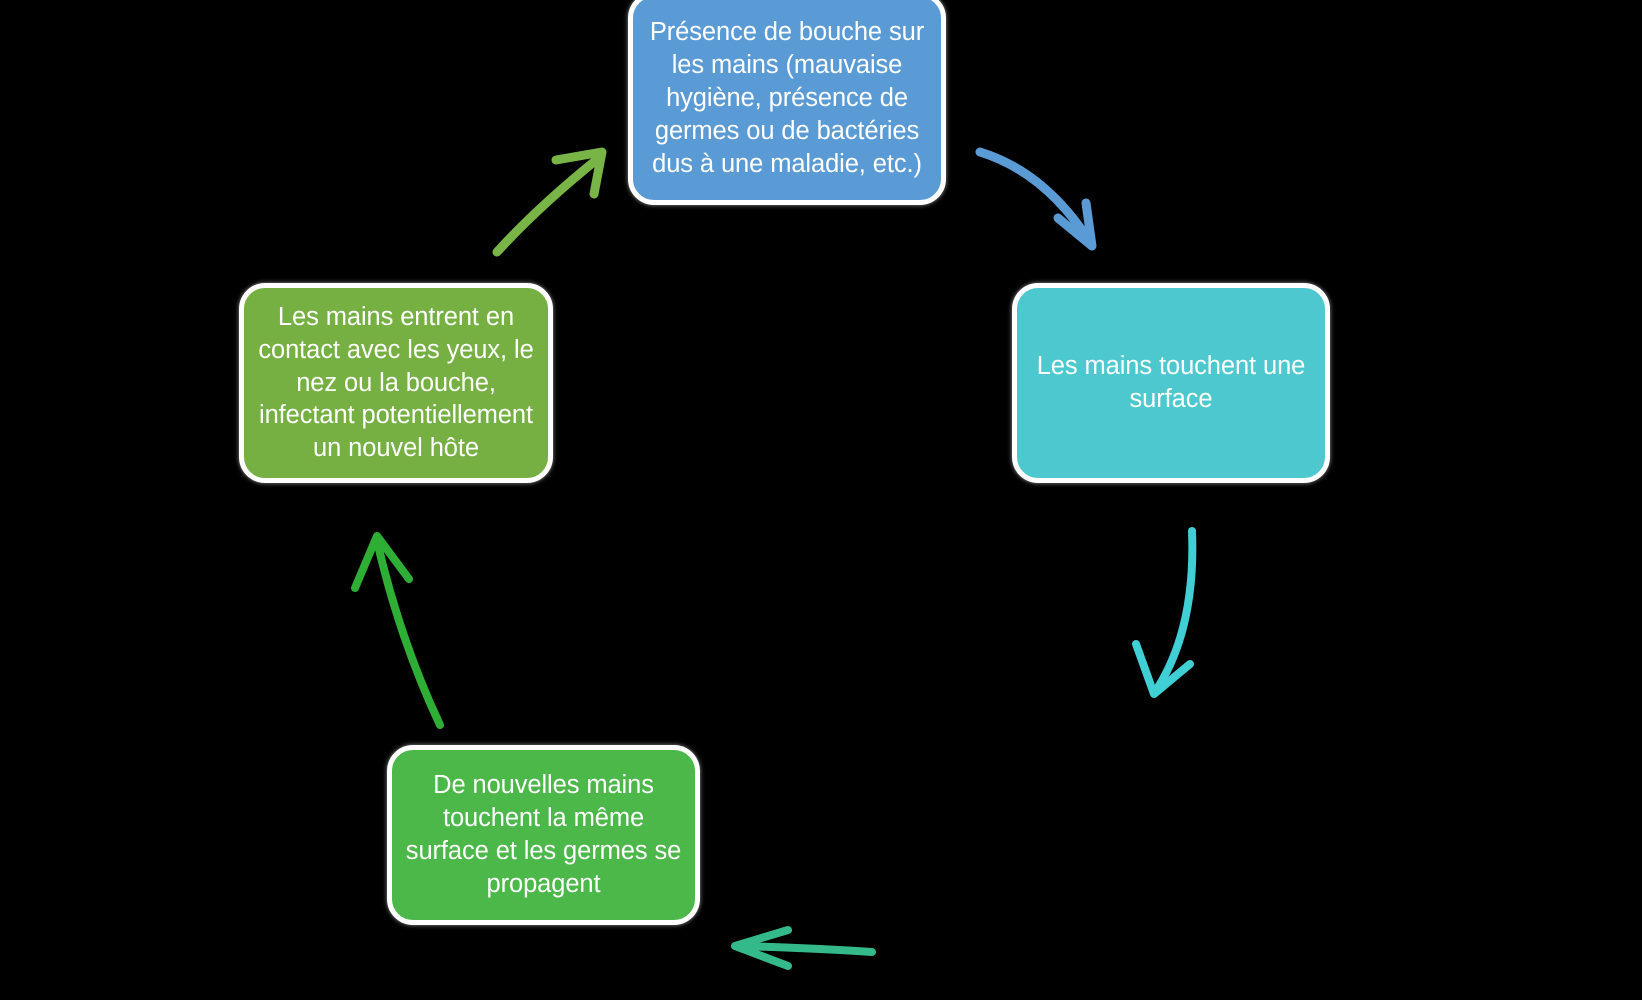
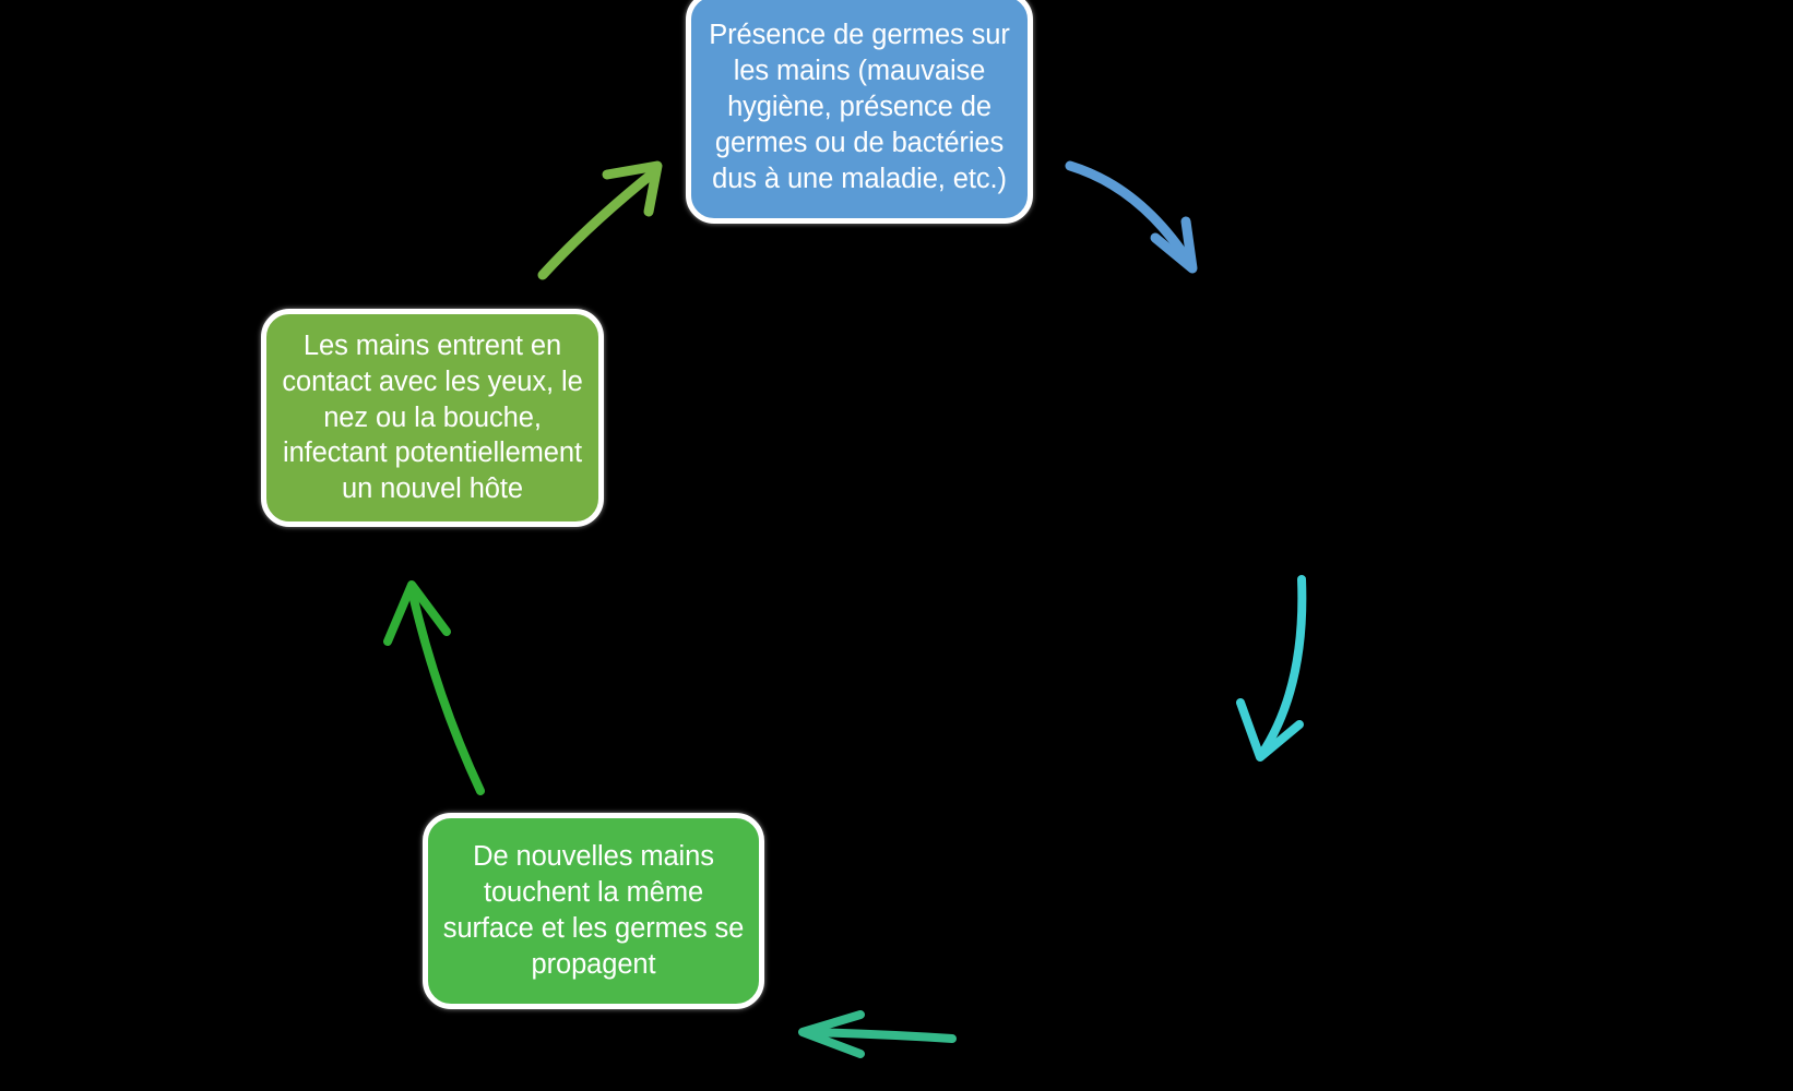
- Présence de bouche sur les mains (mauvaise hygiène, présence de germes ou de bactéries dus à une maladie, etc.)
+ Présence de germes sur les mains (mauvaise hygiène, présence de germes ou de bactéries dus à une maladie, etc.)
- Les mains touchent une surface
  De nouvelles mains touchent la même surface et les germes se propagent
  Les mains entrent en contact avec les yeux, le nez ou la bouche, infectant potentiellement un nouvel hôte
